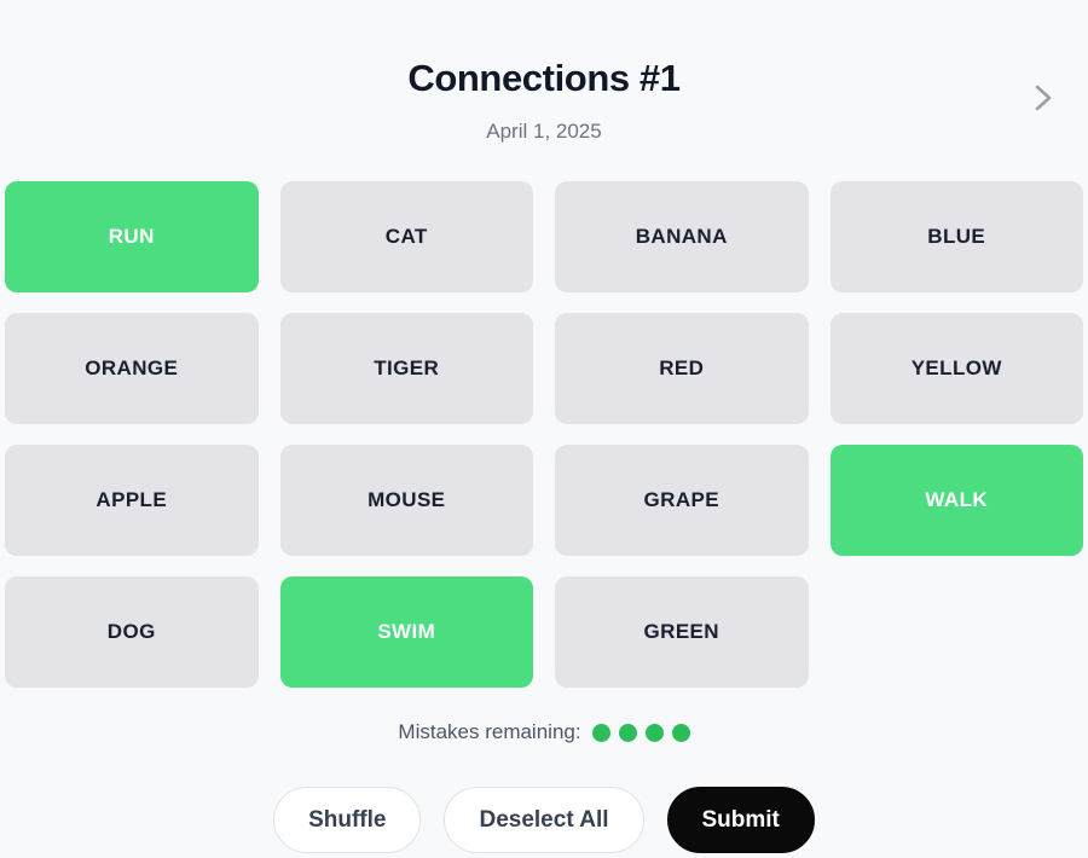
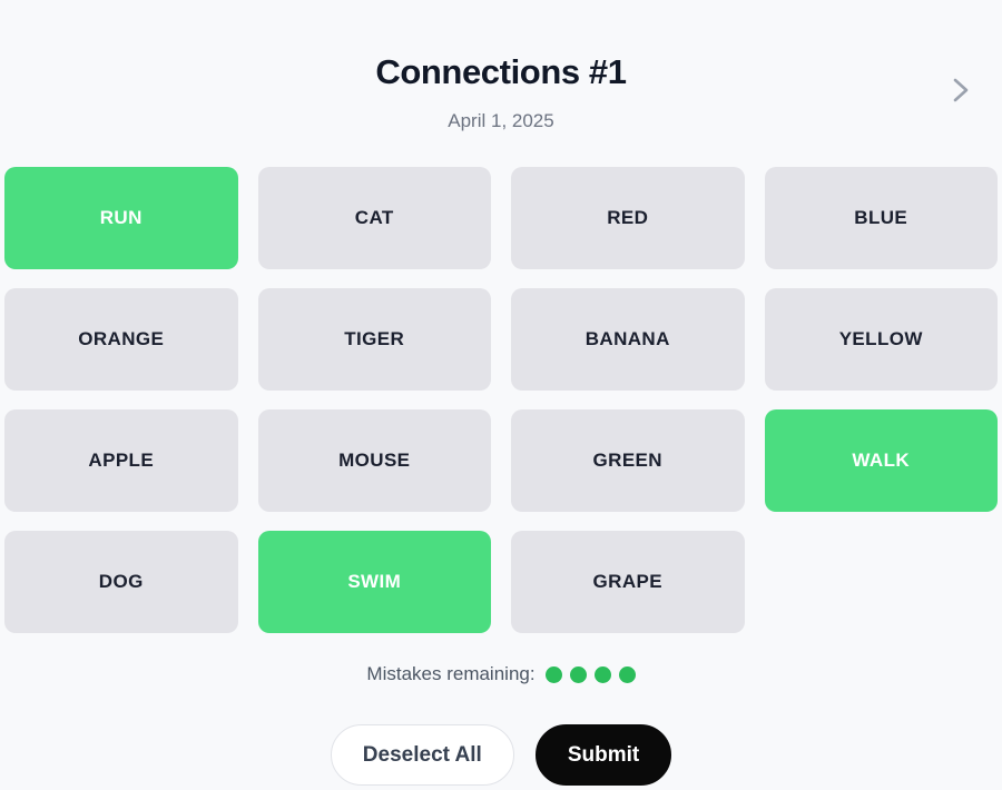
  Connections #1
  April 1, 2025
  RUN
  CAT
- BANANA
+ RED
  BLUE
  ORANGE
  TIGER
- RED
+ BANANA
  YELLOW
  APPLE
  MOUSE
- GRAPE
+ GREEN
  WALK
  DOG
  SWIM
- GREEN
+ GRAPE
  Mistakes remaining:
- Shuffle
  Deselect All
  Submit
